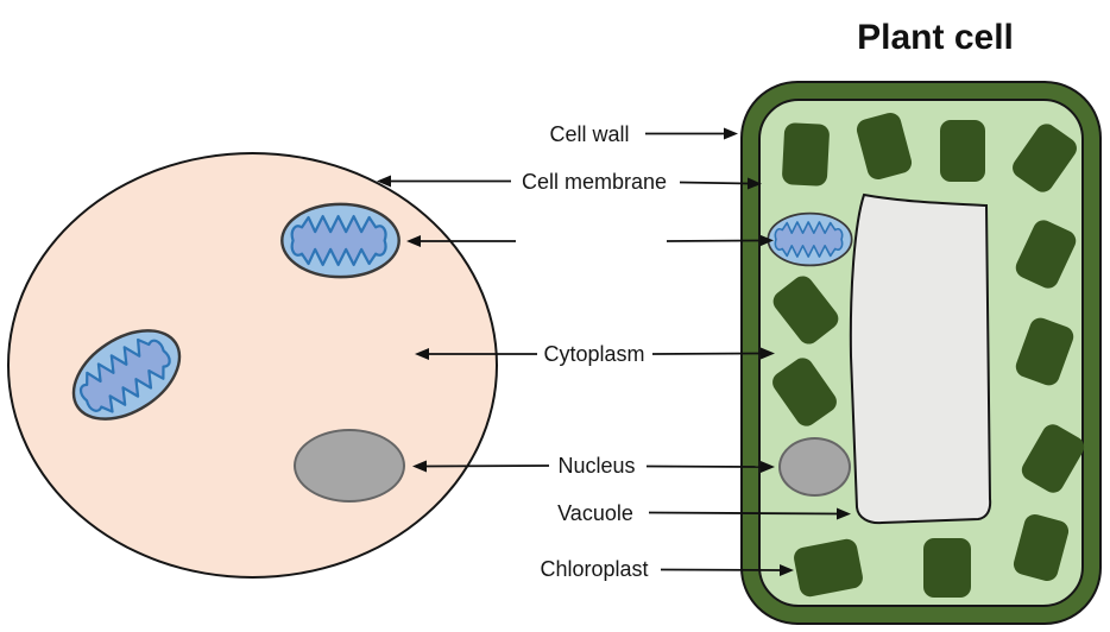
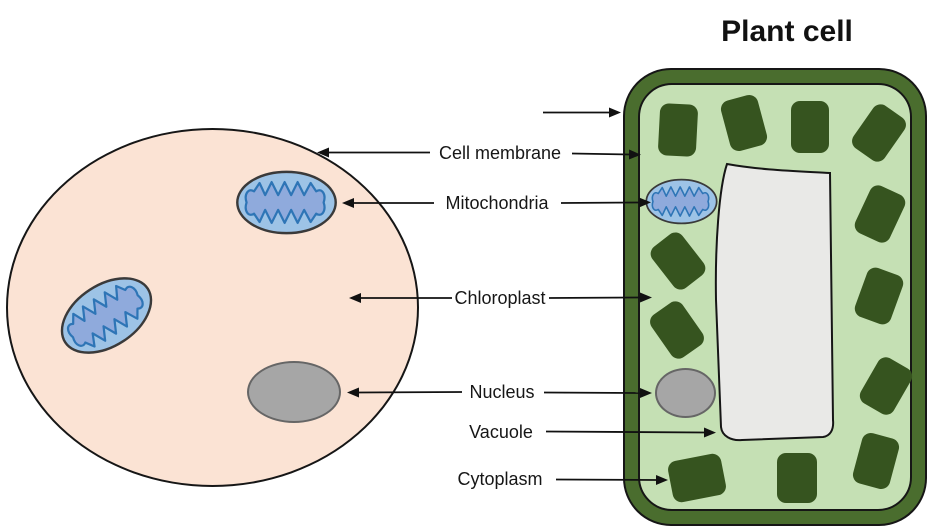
  Plant cell
- Cell wall
  Cell membrane
+ Mitochondria
- Cytoplasm
+ Chloroplast
  Nucleus
  Vacuole
- Chloroplast
+ Cytoplasm
